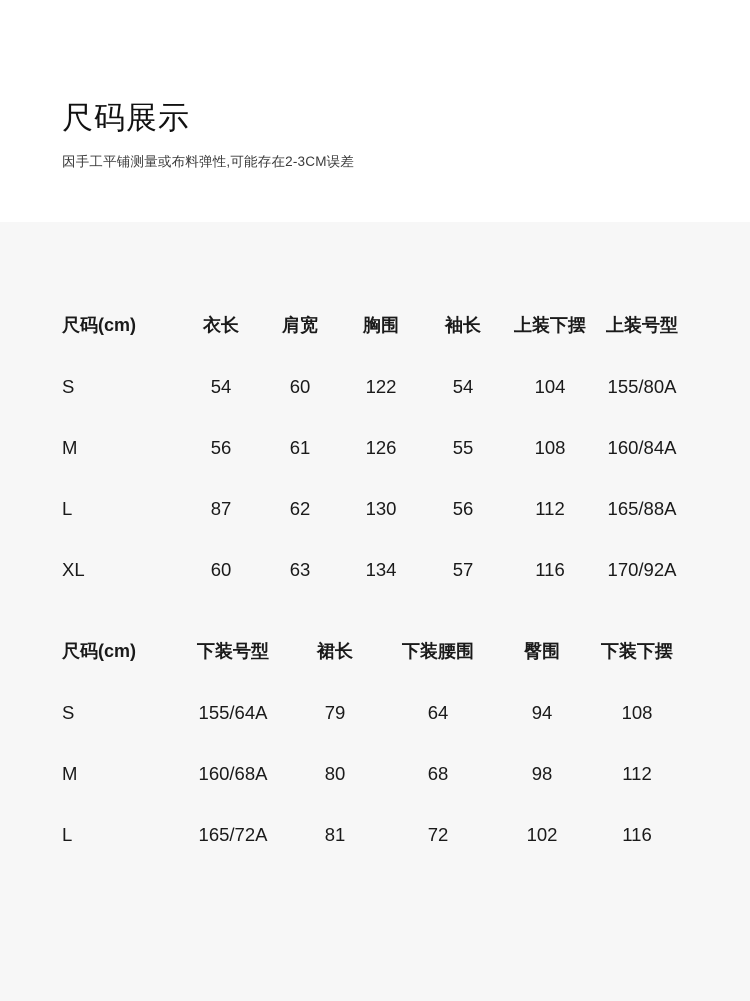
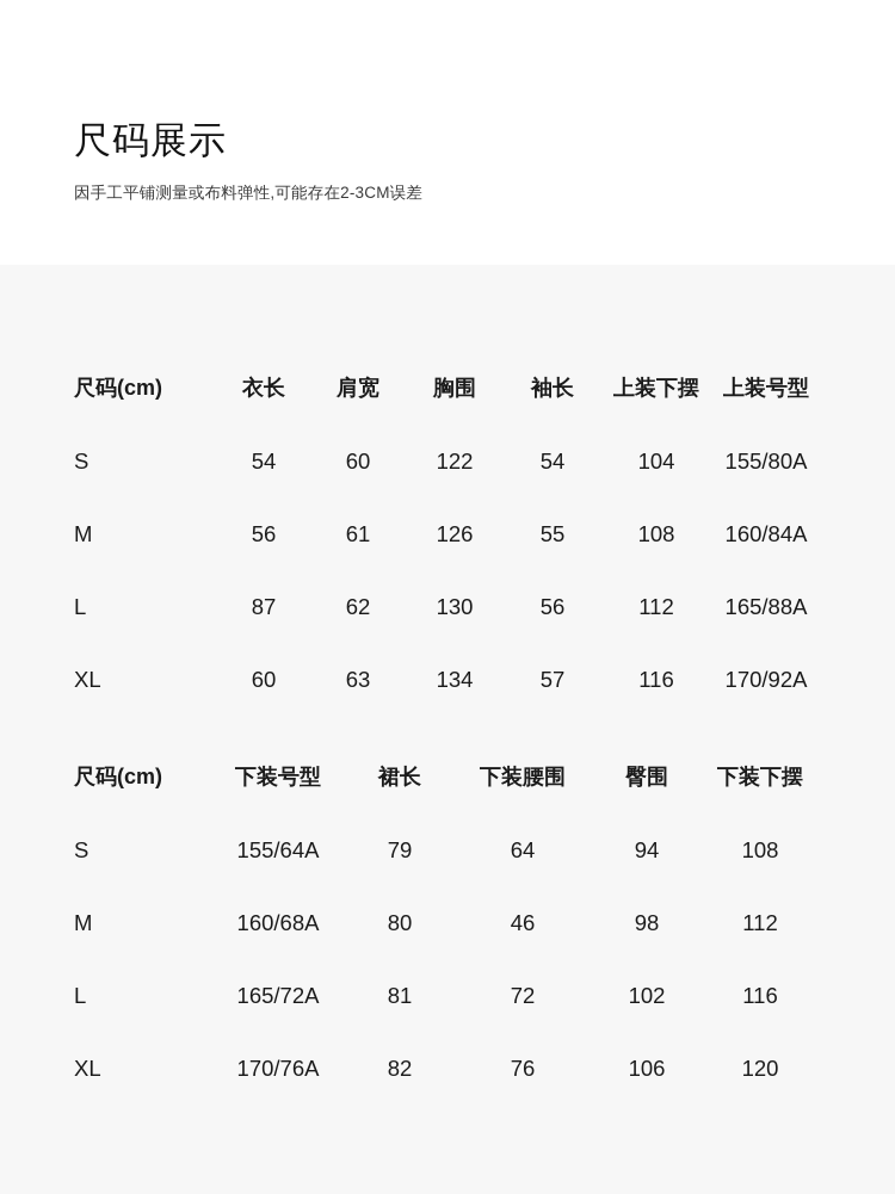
  尺码展示
  因手工平铺测量或布料弹性,可能存在2-3CM误差
  尺码(cm)	衣长	肩宽	胸围	袖长	上装下摆	上装号型
  S	54	60	122	54	104	155/80A
  M	56	61	126	55	108	160/84A
  L	87	62	130	56	112	165/88A
  XL	60	63	134	57	116	170/92A
  尺码(cm)	下装号型	裙长	下装腰围	臀围	下装下摆
  S	155/64A	79	64	94	108
- M	160/68A	80	68	98	112
+ M	160/68A	80	46	98	112
  L	165/72A	81	72	102	116
+ XL	170/76A	82	76	106	120
